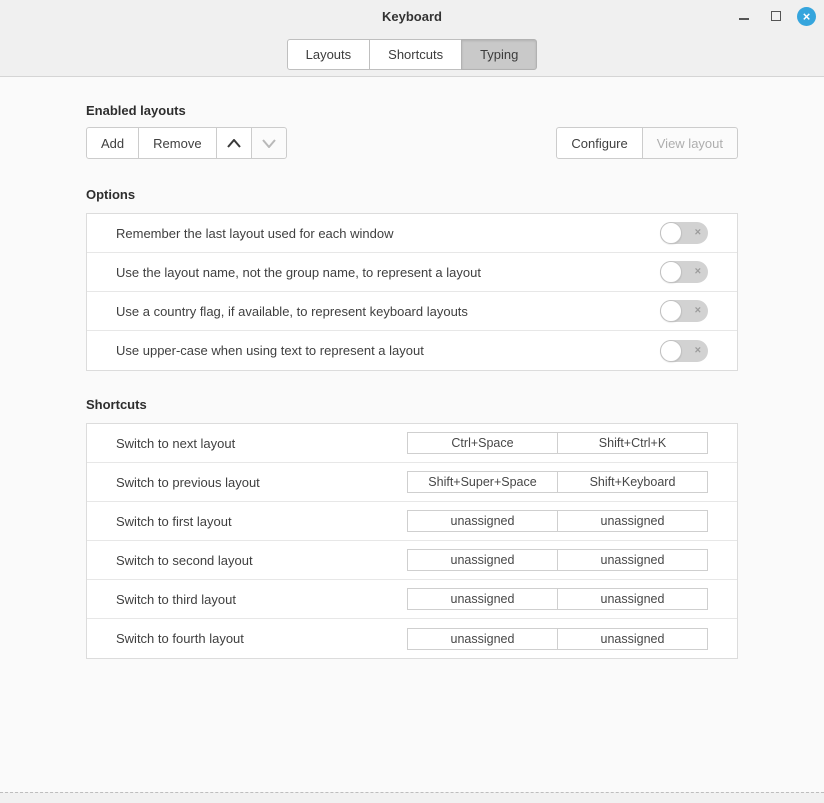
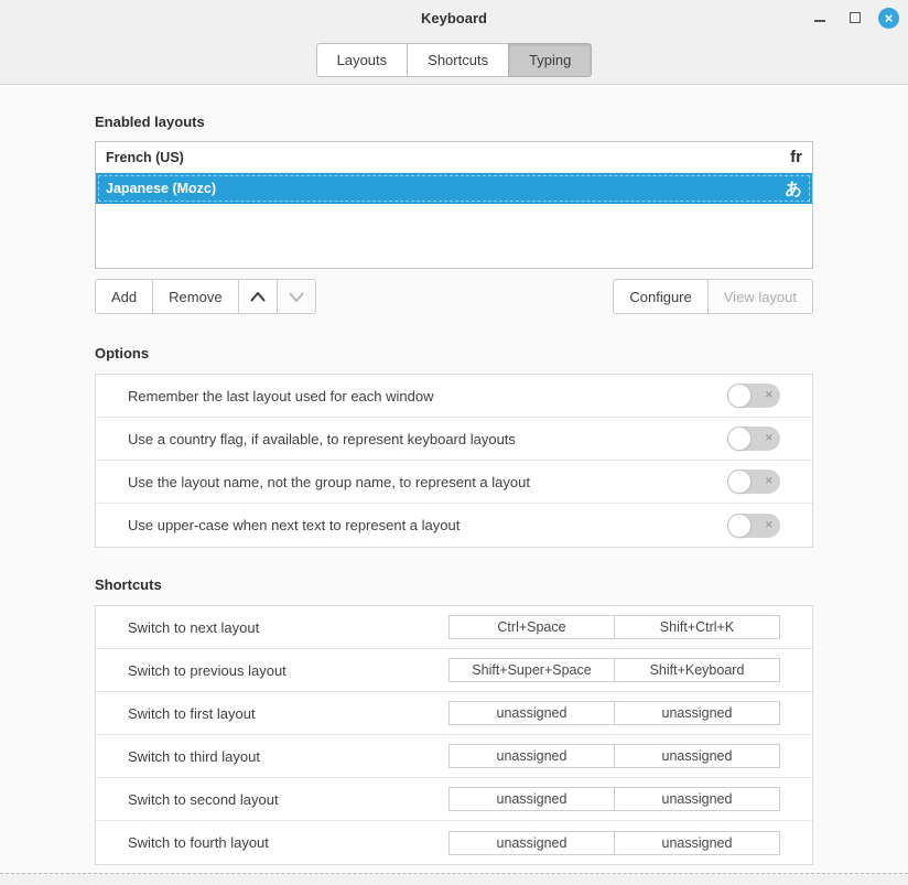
  Keyboard
  ×
  Layouts
  Shortcuts
  Typing
  Enabled layouts
+ French (US)
+ fr
+ Japanese (Mozc)
+ あ
  Add
  Remove
  Configure
  View layout
  Options
  Remember the last layout used for each window
  ×
- Use the layout name, not the group name, to represent a layout
+ Use a country flag, if available, to represent keyboard layouts
  ×
- Use a country flag, if available, to represent keyboard layouts
+ Use the layout name, not the group name, to represent a layout
  ×
- Use upper-case when using text to represent a layout
+ Use upper-case when next text to represent a layout
  ×
  Shortcuts
  Switch to next layout
  Ctrl+Space
  Shift+Ctrl+K
  Switch to previous layout
  Shift+Super+Space
  Shift+Keyboard
  Switch to first layout
  unassigned
  unassigned
- Switch to second layout
+ Switch to third layout
  unassigned
  unassigned
- Switch to third layout
+ Switch to second layout
  unassigned
  unassigned
  Switch to fourth layout
  unassigned
  unassigned
